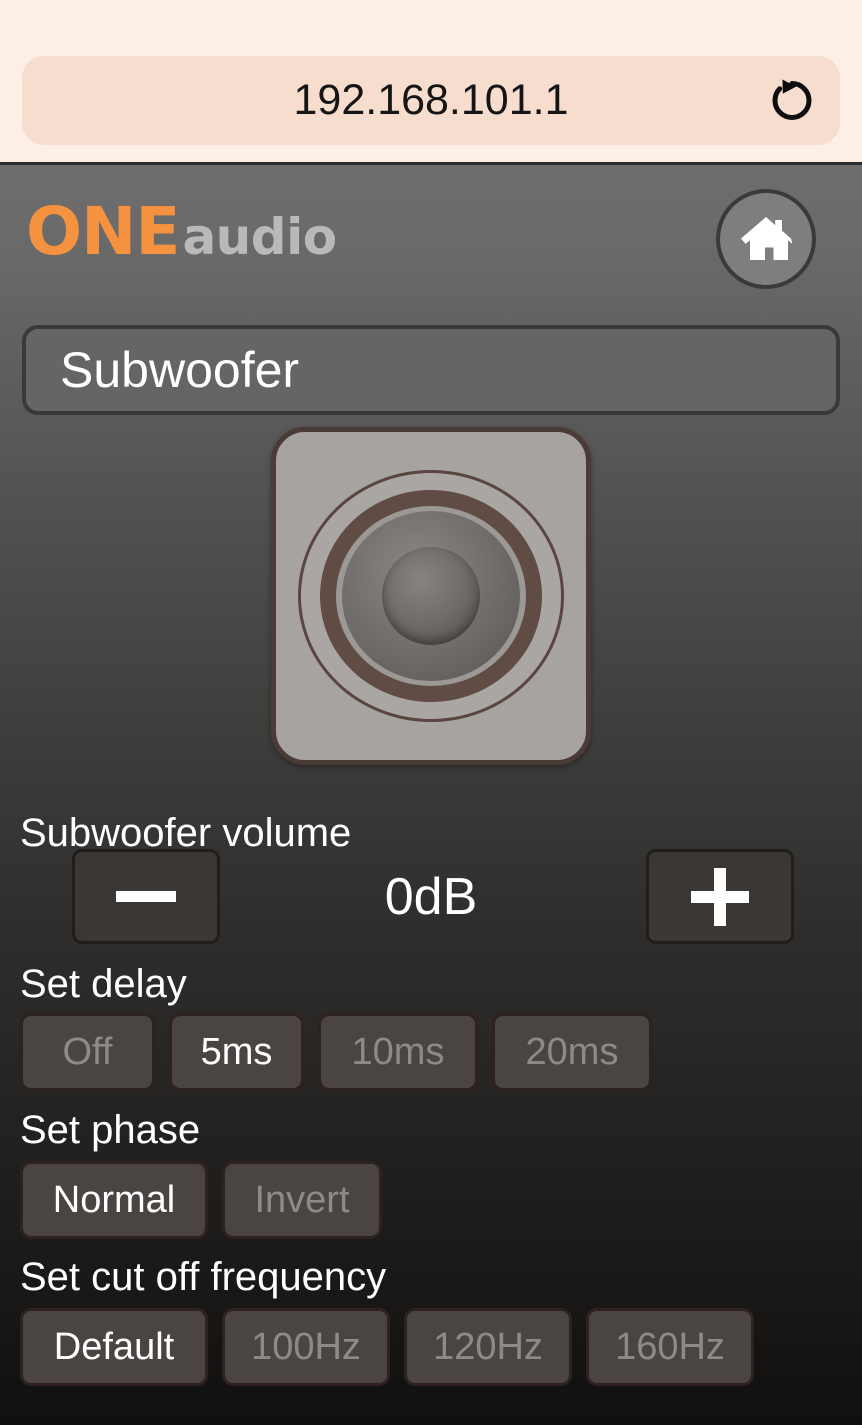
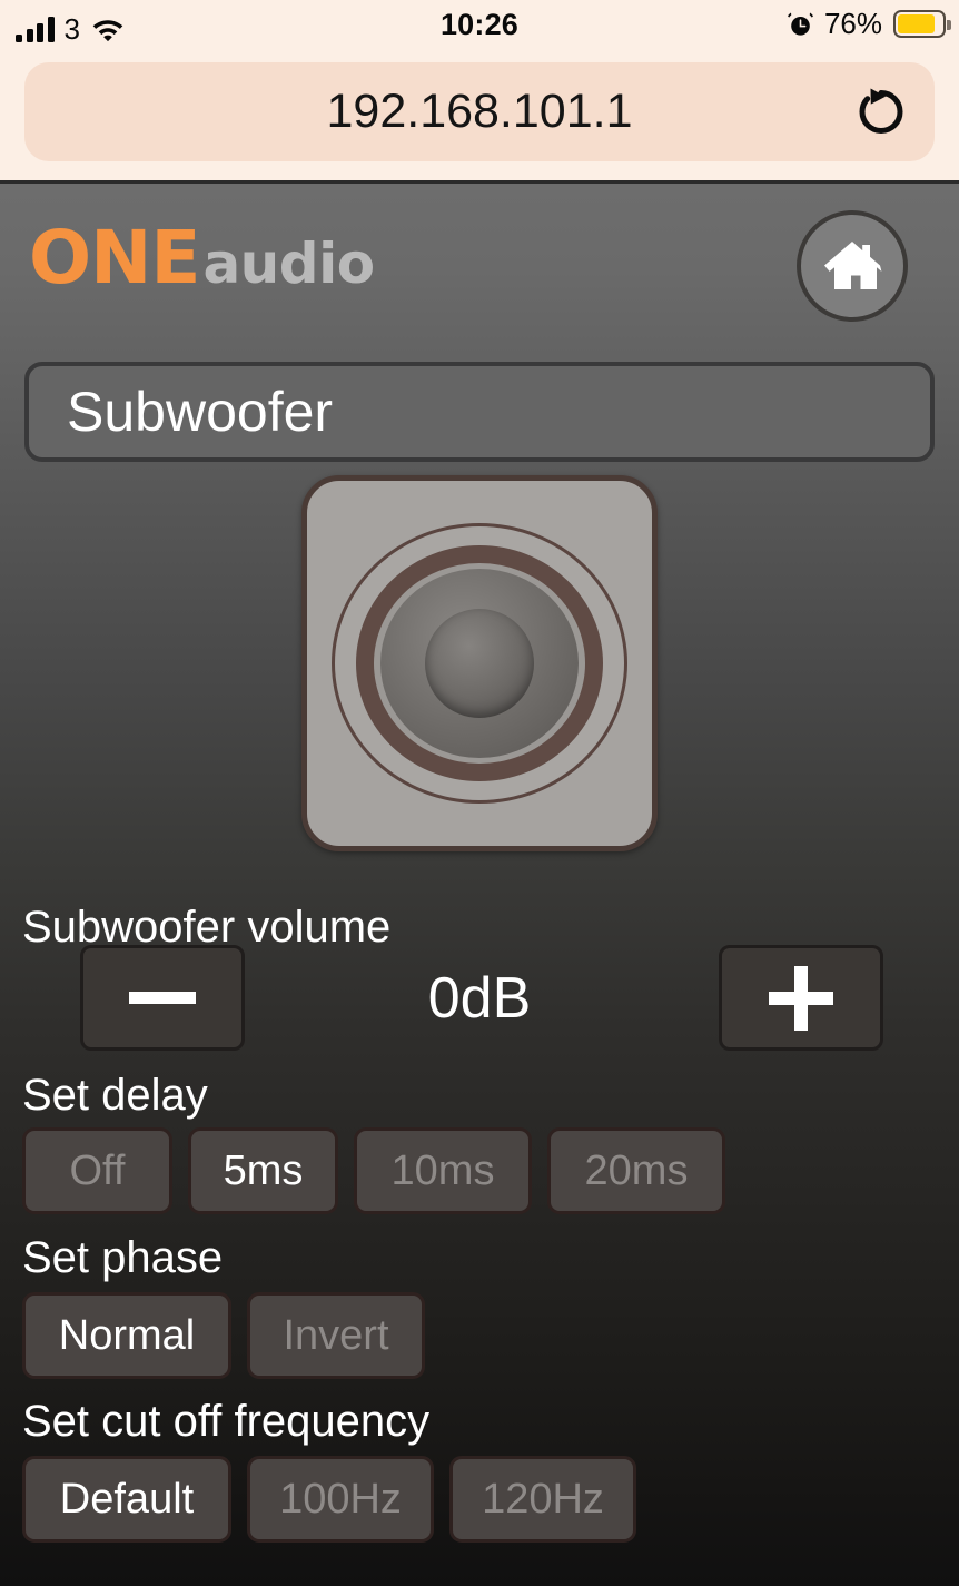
+ 3
+ 10:26
+ 76%
  192.168.101.1
  ONE
  audio
  Subwoofer
  Subwoofer volume
  0dB
  Set delay
  Off
  5ms
  10ms
  20ms
  Set phase
  Normal
  Invert
  Set cut off frequency
  Default
  100Hz
  120Hz
- 160Hz
